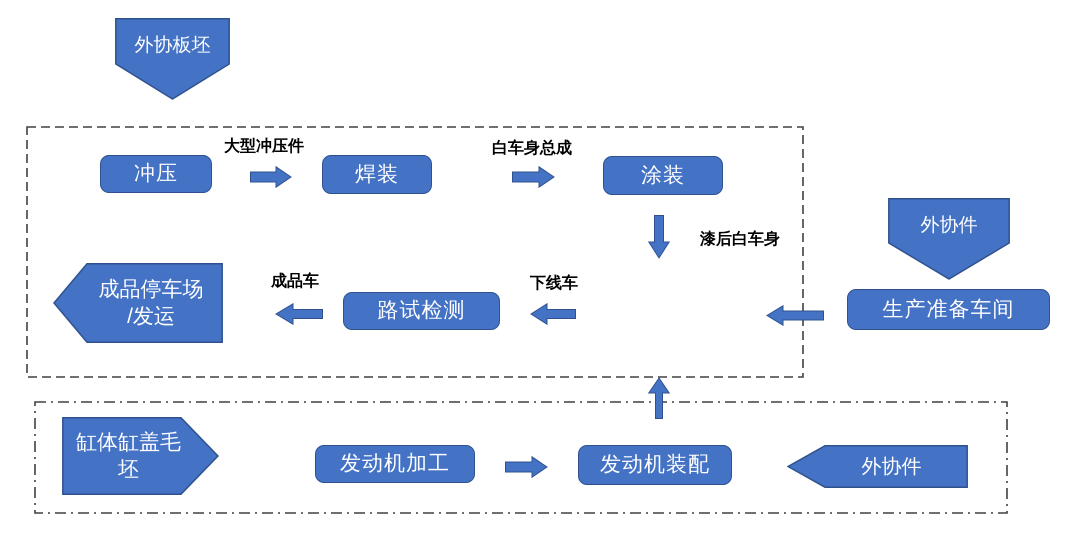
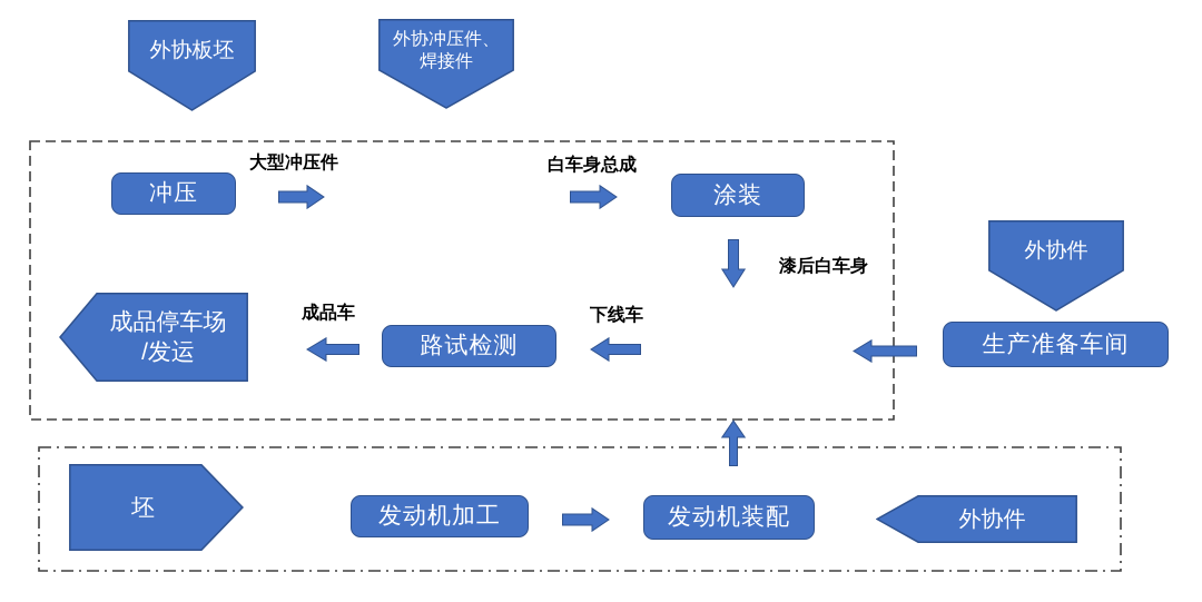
  外协板坯
+ 外协冲压件、
+ 焊接件
  外协件
  冲压
- 焊装
  涂装
  大型冲压件
  白车身总成
  漆后白车身
  生产准备车间
  路试检测
  下线车
  成品车
  成品停车场
  /发运
- 缸体缸盖毛
  坯
  发动机加工
  发动机装配
  外协件
